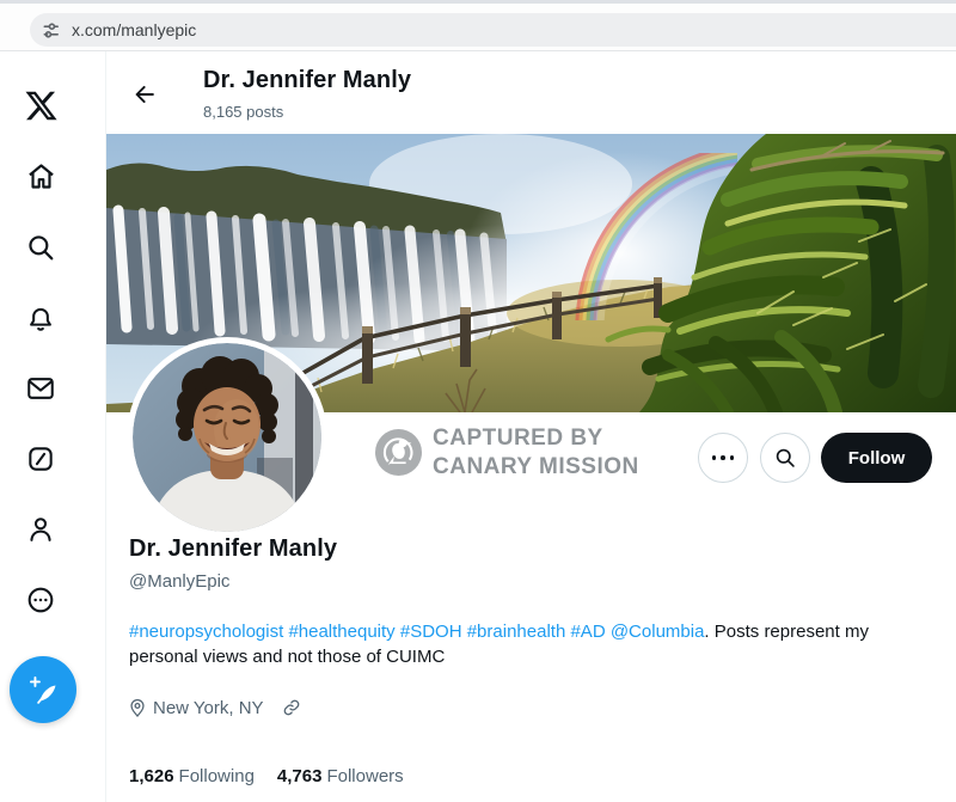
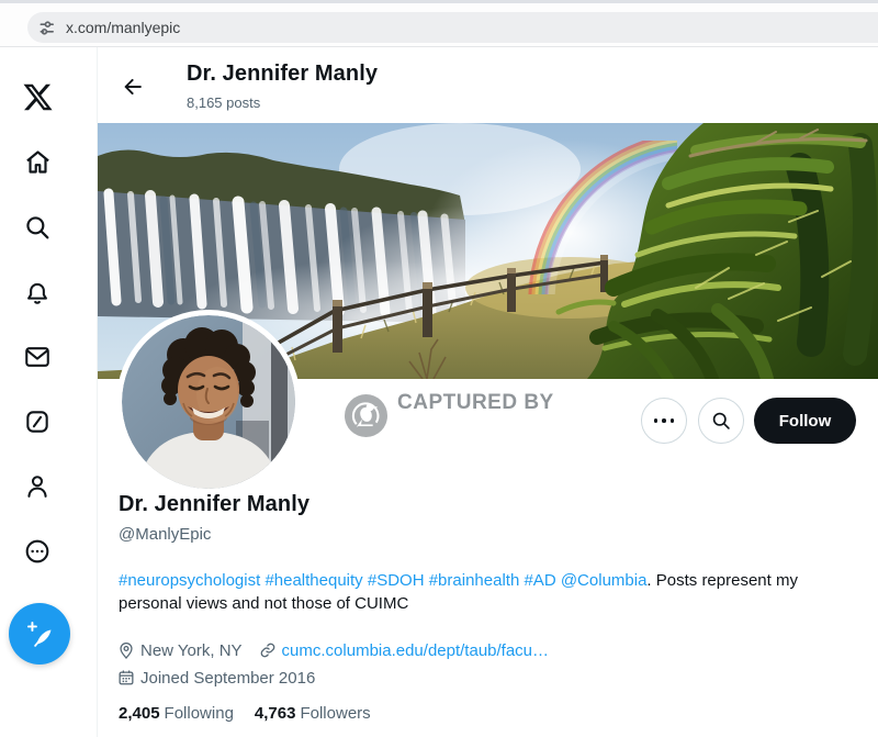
  x.com/manlyepic
  Dr. Jennifer Manly
  8,165 posts
  CAPTURED BY
- CANARY MISSION
  Follow
  Dr. Jennifer Manly
  @ManlyEpic
  #neuropsychologist #healthequity #SDOH #brainhealth #AD @Columbia. Posts represent my personal views and not those of CUIMC
  New York, NY
+ cumc.columbia.edu/dept/taub/facu…
+ Joined September 2016
- 1,626
+ 2,405
  Following
  4,763
  Followers
